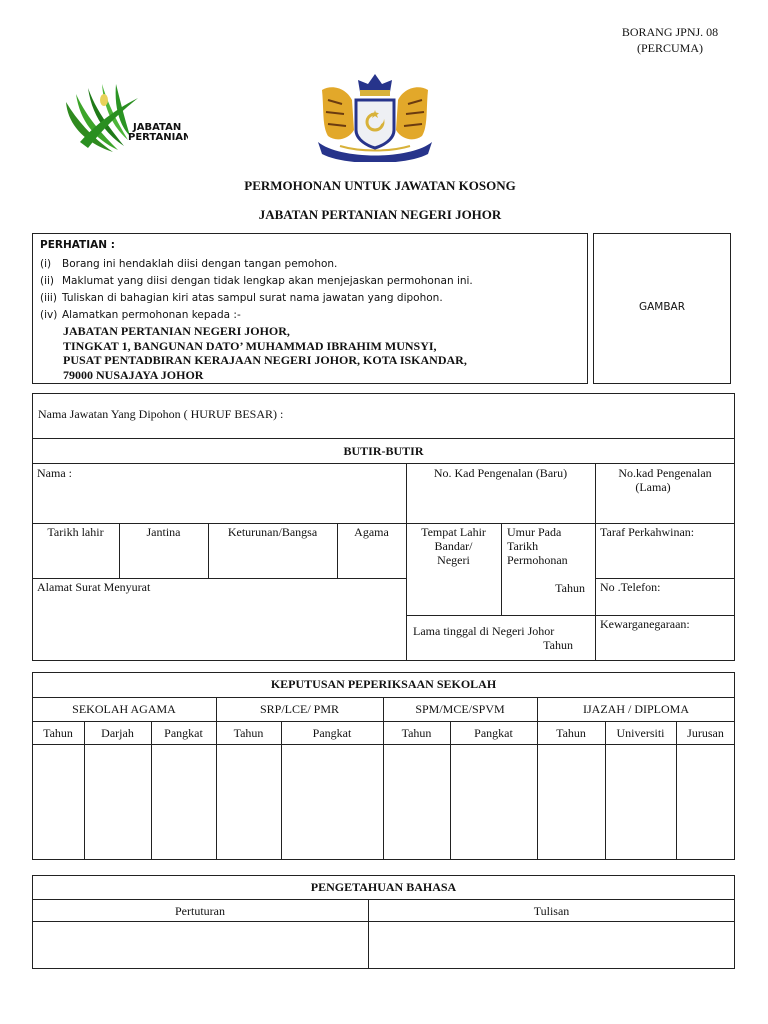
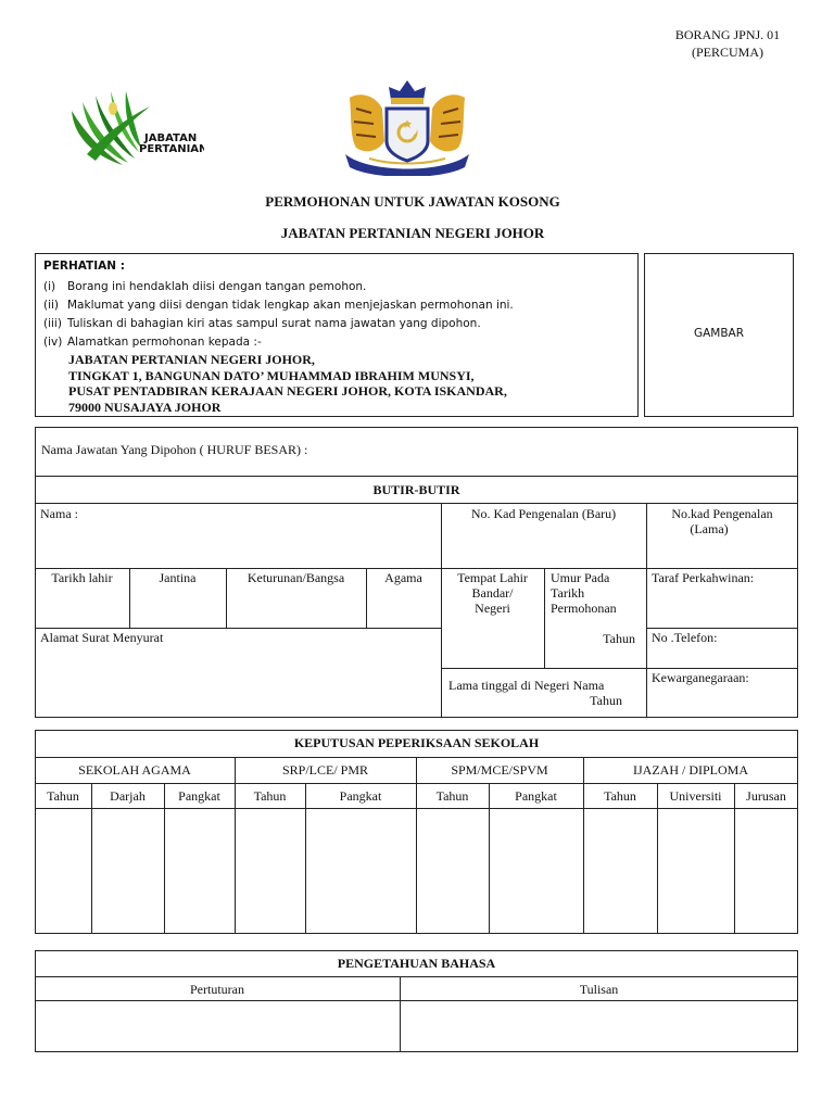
- BORANG JPNJ. 08
+ BORANG JPNJ. 01
  (PERCUMA)
  JABATAN
  PERTANIAN
  PERMOHONAN UNTUK JAWATAN KOSONG
  JABATAN PERTANIAN NEGERI JOHOR
  PERHATIAN :
  (i) Borang ini hendaklah diisi dengan tangan pemohon.
  (ii) Maklumat yang diisi dengan tidak lengkap akan menjejaskan permohonan ini.
  (iii) Tuliskan di bahagian kiri atas sampul surat nama jawatan yang dipohon.
  (iv) Alamatkan permohonan kepada :-
  JABATAN PERTANIAN NEGERI JOHOR,
  TINGKAT 1, BANGUNAN DATO’ MUHAMMAD IBRAHIM MUNSYI,
  PUSAT PENTADBIRAN KERAJAAN NEGERI JOHOR, KOTA ISKANDAR,
  79000 NUSAJAYA JOHOR
  GAMBAR
  Nama Jawatan Yang Dipohon ( HURUF BESAR) :
  BUTIR-BUTIR
  Nama :
  No. Kad Pengenalan (Baru)
  No.kad Pengenalan
  (Lama)
  Tarikh lahir
  Jantina
  Keturunan/Bangsa
  Agama
  Tempat Lahir
  Bandar/
  Negeri
  Umur Pada
  Tarikh
  Permohonan
  Tahun
  Taraf Perkahwinan:
  Alamat Surat Menyurat
  No .Telefon:
- Lama tinggal di Negeri Johor
+ Lama tinggal di Negeri Nama
  Tahun
  Kewarganegaraan:
  KEPUTUSAN PEPERIKSAAN SEKOLAH
  SEKOLAH AGAMA
  SRP/LCE/ PMR
  SPM/MCE/SPVM
  IJAZAH / DIPLOMA
  Tahun
  Darjah
  Pangkat
  Tahun
  Pangkat
  Tahun
  Pangkat
  Tahun
  Universiti
  Jurusan
  PENGETAHUAN BAHASA
  Pertuturan
  Tulisan
